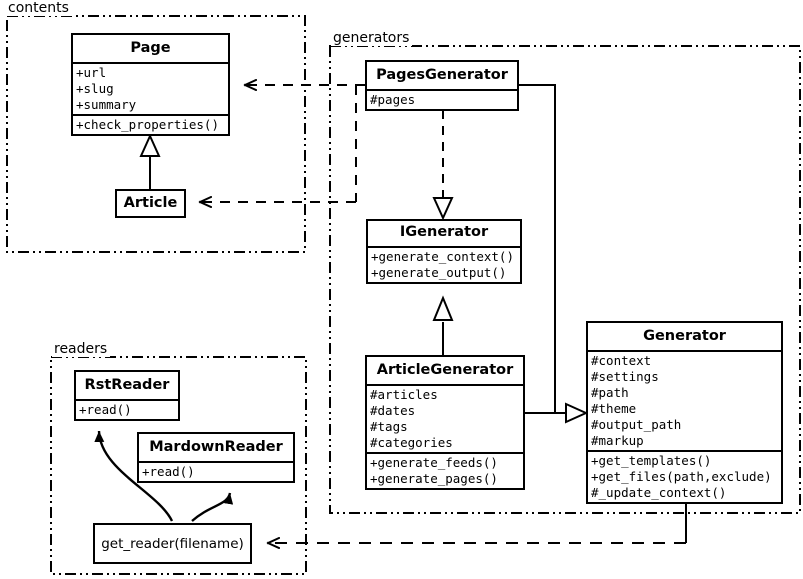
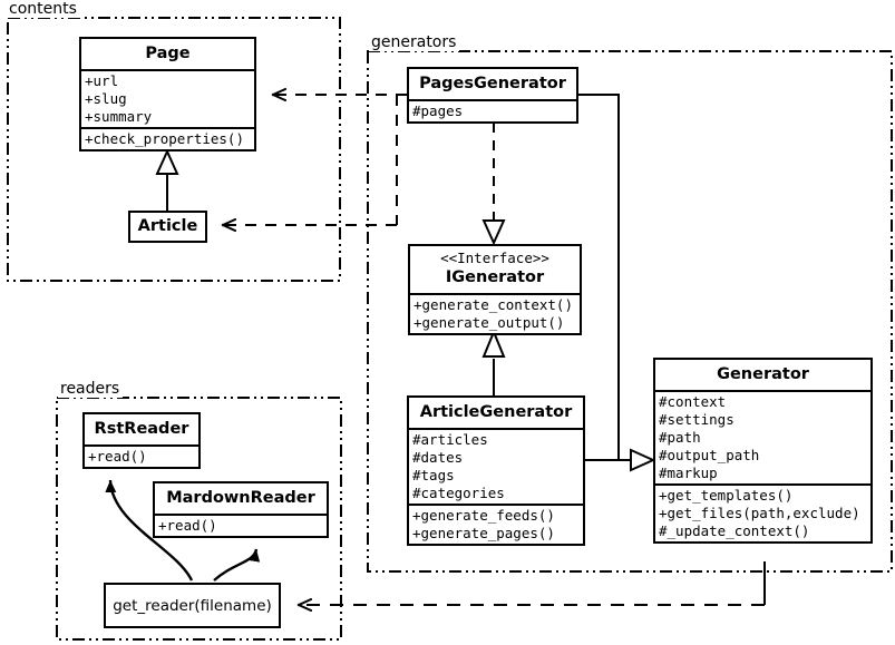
  contents
  generators
  readers
  Page
  +url
  +slug
  +summary
  +check_properties()
  Article
  PagesGenerator
  #pages
+ <<Interface>>
  IGenerator
  +generate_context()
  +generate_output()
  ArticleGenerator
  #articles
  #dates
  #tags
  #categories
  +generate_feeds()
  +generate_pages()
  Generator
  #context
  #settings
  #path
- #theme
  #output_path
  #markup
  +get_templates()
  +get_files(path,exclude)
  #_update_context()
  RstReader
  +read()
  MardownReader
  +read()
  get_reader(filename)
